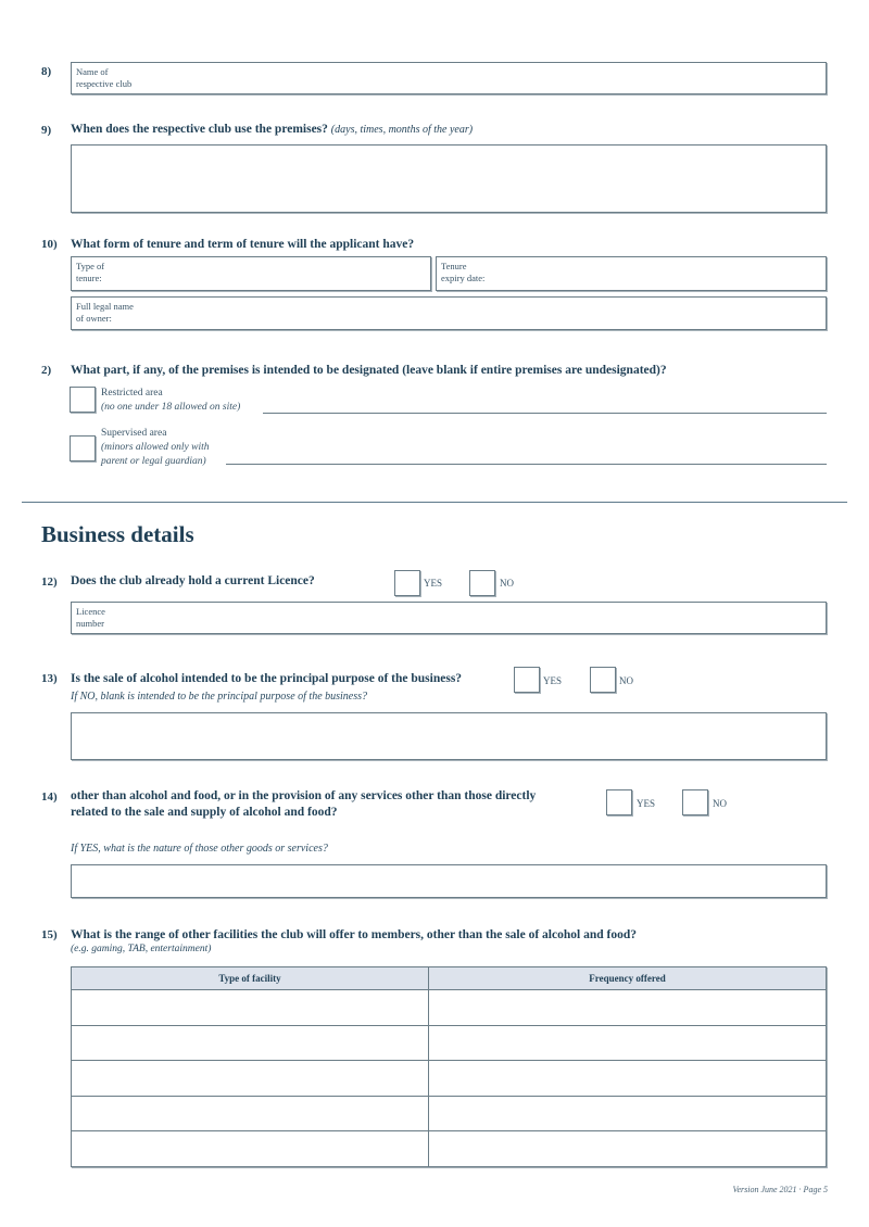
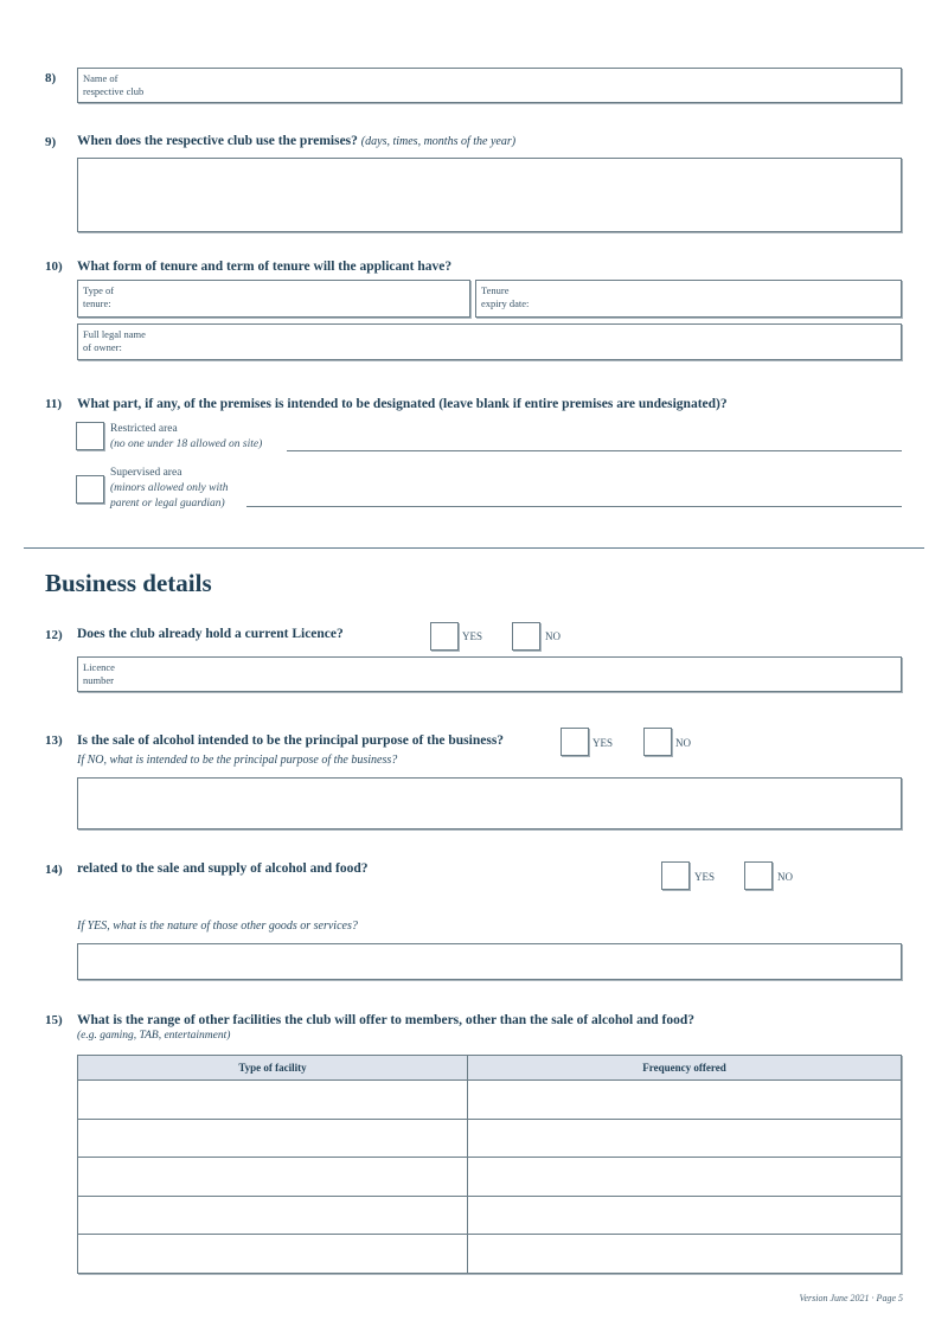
  8)
  Name of
  respective club
  9)
  When does the respective club use the premises? (days, times, months of the year)
  10)
  What form of tenure and term of tenure will the applicant have?
  Type of
  tenure:
  Tenure
  expiry date:
  Full legal name
  of owner:
- 2)
+ 11)
  What part, if any, of the premises is intended to be designated (leave blank if entire premises are undesignated)?
  Restricted area
  (no one under 18 allowed on site)
  Supervised area
  (minors allowed only with
  parent or legal guardian)
  Business details
  12)
  Does the club already hold a current Licence?
  YES
  NO
  Licence
  number
  13)
  Is the sale of alcohol intended to be the principal purpose of the business?
  YES
  NO
- If NO, blank is intended to be the principal purpose of the business?
+ If NO, what is intended to be the principal purpose of the business?
  14)
- other than alcohol and food, or in the provision of any services other than those directly
  related to the sale and supply of alcohol and food?
  YES
  NO
  If YES, what is the nature of those other goods or services?
  15)
  What is the range of other facilities the club will offer to members, other than the sale of alcohol and food?
  (e.g. gaming, TAB, entertainment)
  Type of facility	Frequency offered
  Version June 2021 · Page 5
